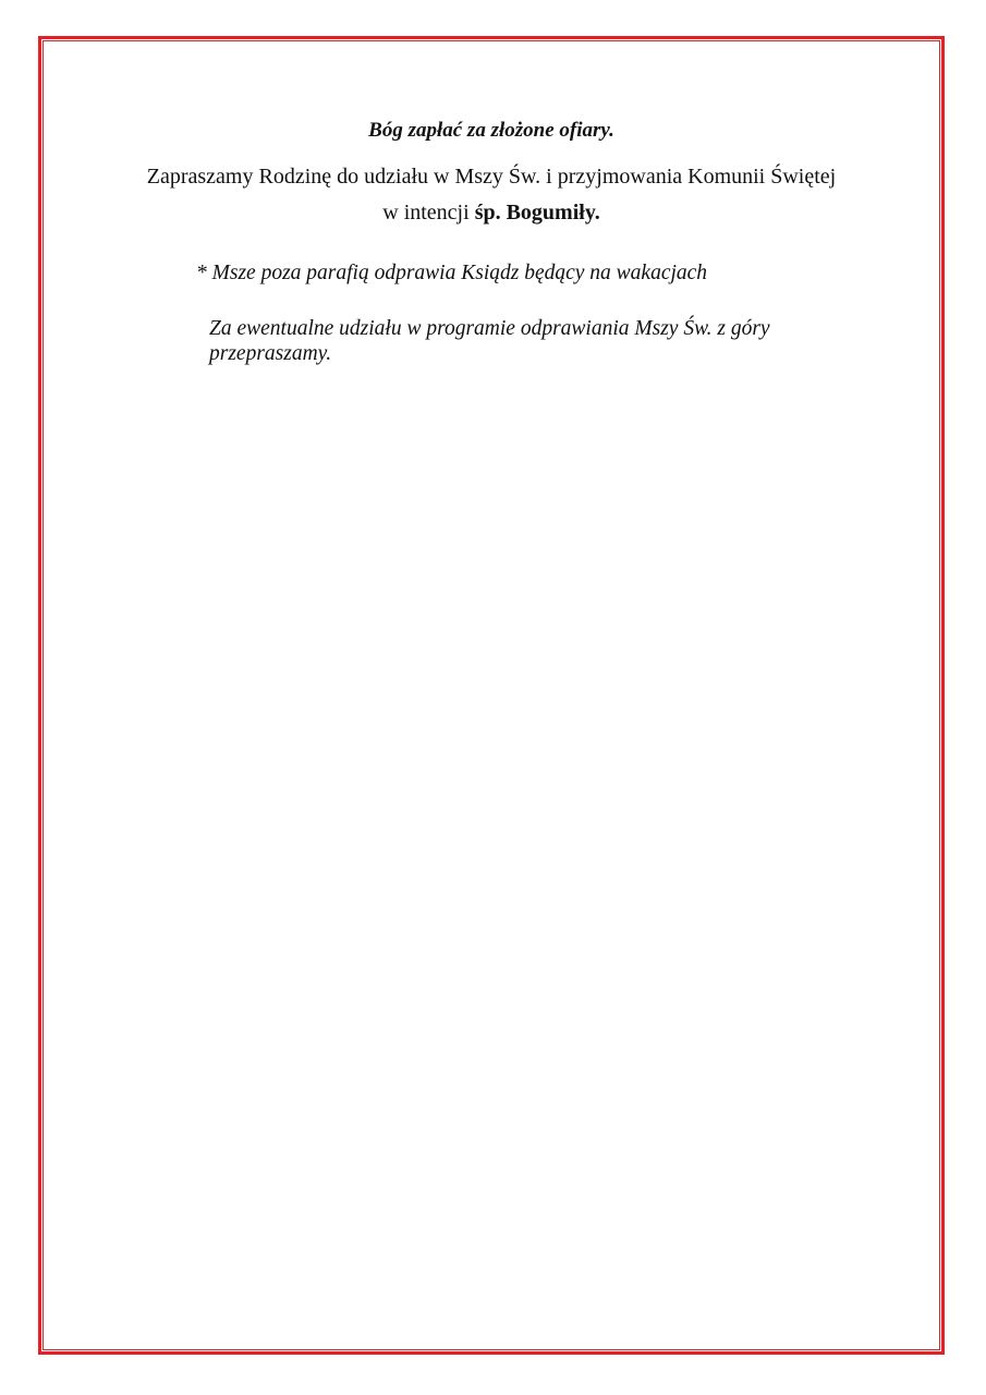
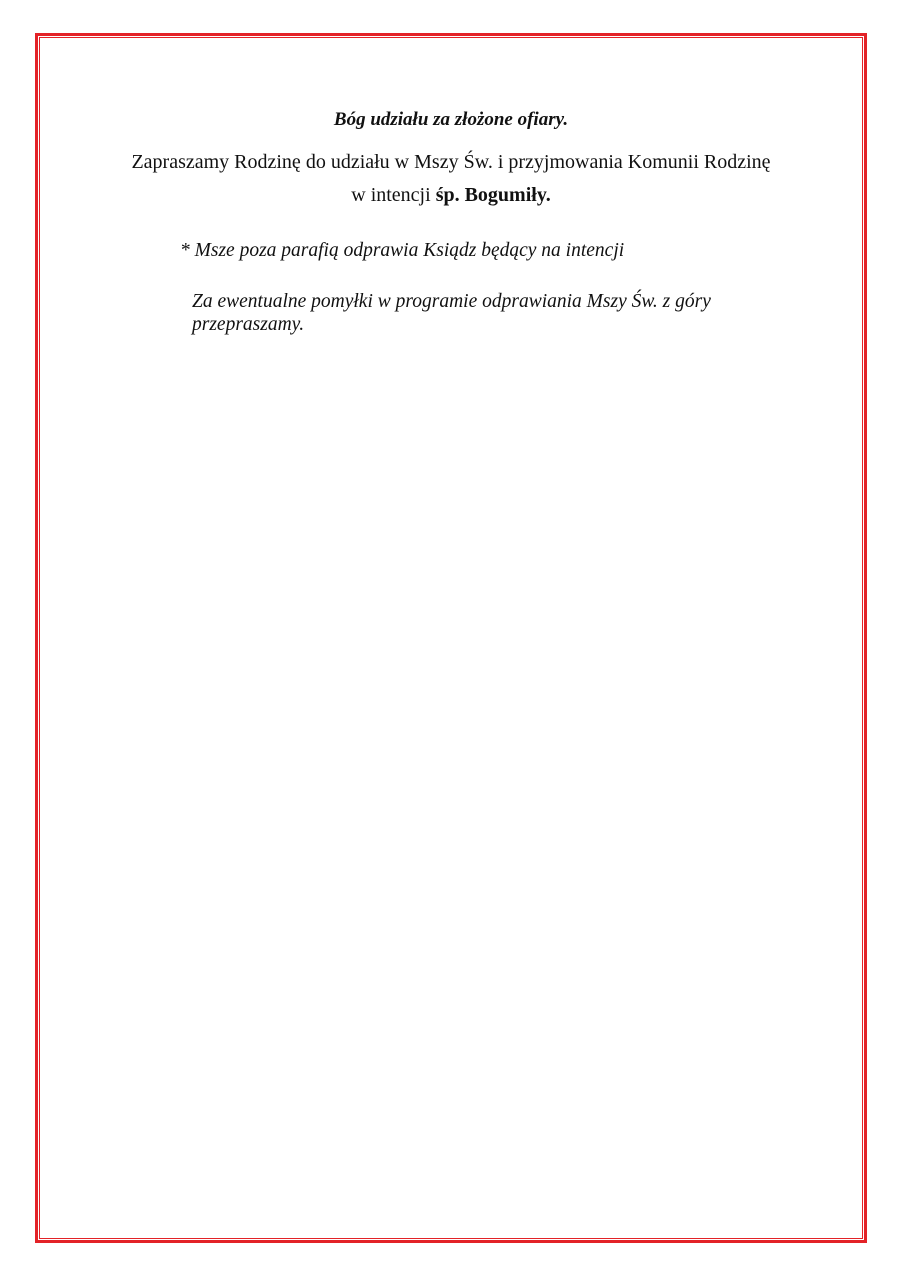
- Bóg zapłać za złożone ofiary.
+ Bóg udziału za złożone ofiary.
- Zapraszamy Rodzinę do udziału w Mszy Św. i przyjmowania Komunii Świętej
+ Zapraszamy Rodzinę do udziału w Mszy Św. i przyjmowania Komunii Rodzinę
  w intencji śp. Bogumiły.
- * Msze poza parafią odprawia Ksiądz będący na wakacjach
+ * Msze poza parafią odprawia Ksiądz będący na intencji
- Za ewentualne udziału w programie odprawiania Mszy Św. z góry przepraszamy.
+ Za ewentualne pomyłki w programie odprawiania Mszy Św. z góry przepraszamy.
